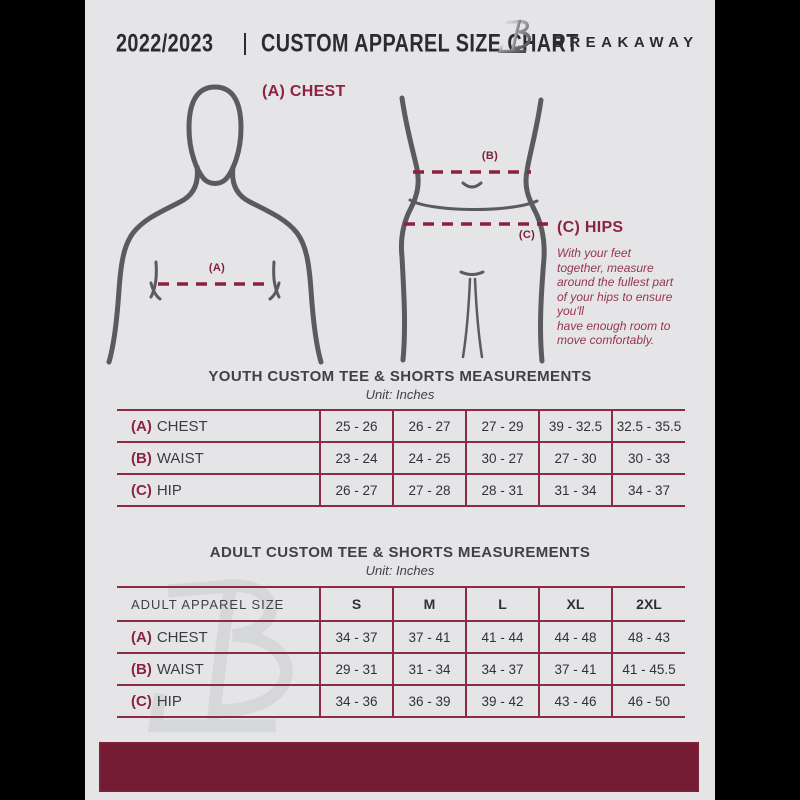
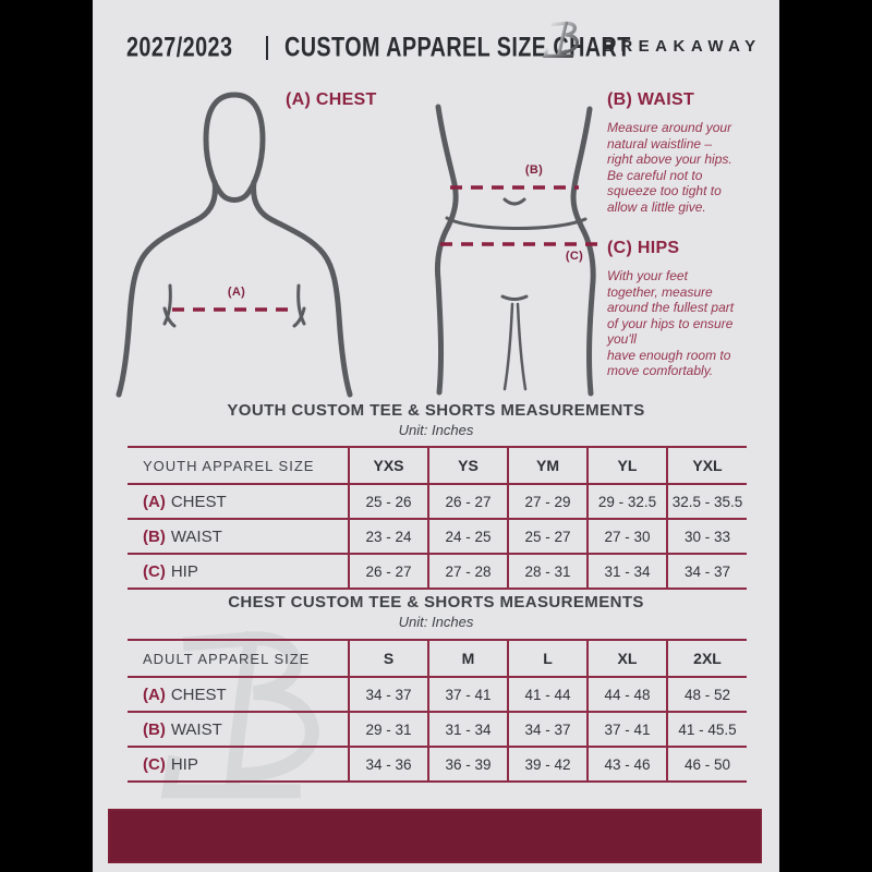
- 2022/2023
+ 2027/2023
  CUSTOM APPAREL SIZEART
  BREAKAWAY
  (A)
  (B)
  (C)
  (A) CHEST
+ (B) WAIST
+ Measure around your
+ natural waistline –
+ right above your hips.
+ Be careful not to
+ squeeze too tight to
+ allow a little give.
  (C) HIPS
  With your feet
  together, measure
  around the fullest part
  of your hips to ensure
  you'll
  have enough room to
  move comfortably.
  YOUTH CUSTOM TEE & SHORTS MEASUREMENTS
  Unit: Inches
+ YOUTH APPAREL SIZE	YXS	YS	YM	YL	YXL
- (A) CHEST	25 - 26	26 - 27	27 - 29	39 - 32.5	32.5 - 35.5
+ (A) CHEST	25 - 26	26 - 27	27 - 29	29 - 32.5	32.5 - 35.5
- (B) WAIST	23 - 24	24 - 25	30 - 27	27 - 30	30 - 33
+ (B) WAIST	23 - 24	24 - 25	25 - 27	27 - 30	30 - 33
  (C) HIP	26 - 27	27 - 28	28 - 31	31 - 34	34 - 37
- ADULT CUSTOM TEE & SHORTS MEASUREMENTS
+ CHEST CUSTOM TEE & SHORTS MEASUREMENTS
  Unit: Inches
  ADULT APPAREL SIZE	S	M	L	XL	2XL
- (A) CHEST	34 - 37	37 - 41	41 - 44	44 - 48	48 - 43
+ (A) CHEST	34 - 37	37 - 41	41 - 44	44 - 48	48 - 52
  (B) WAIST	29 - 31	31 - 34	34 - 37	37 - 41	41 - 45.5
  (C) HIP	34 - 36	36 - 39	39 - 42	43 - 46	46 - 50
